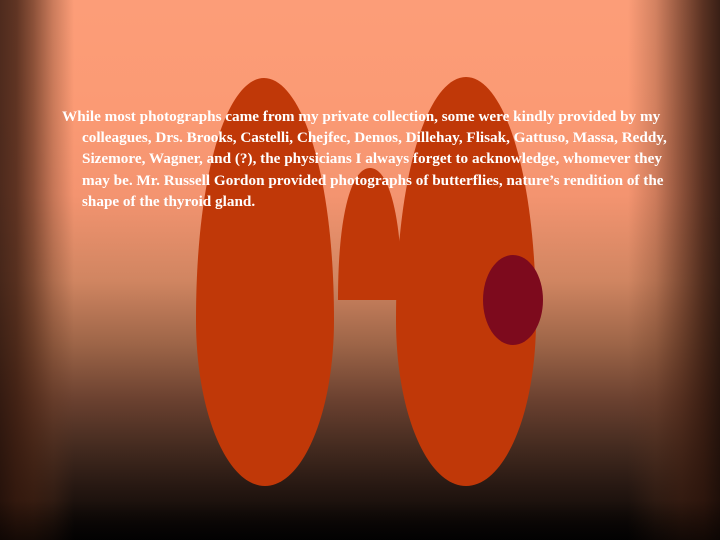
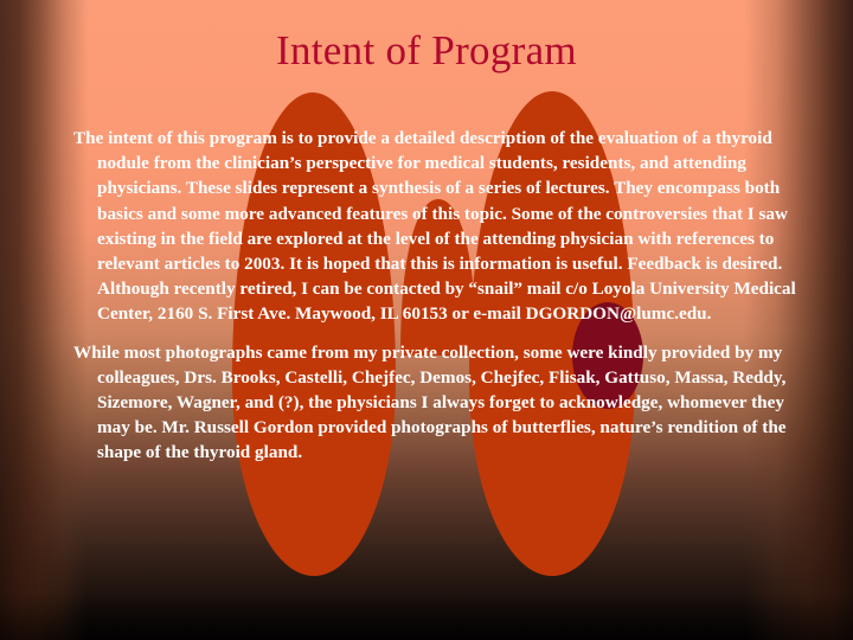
+ Intent of Program
+ The intent of this program is to provide a detailed description of the evaluation of a thyroid nodule from the clinician’s perspective for medical students, residents, and attending physicians. These slides represent a synthesis of a series of lectures. They encompass both basics and some more advanced features of this topic. Some of the controversies that I saw existing in the field are explored at the level of the attending physician with references to relevant articles to 2003. It is hoped that this is information is useful. Feedback is desired. Although recently retired, I can be contacted by “snail” mail c/o Loyola University Medical Center, 2160 S. First Ave. Maywood, IL 60153 or e-mail DGORDON@lumc.edu.
- While most photographs came from my private collection, some were kindly provided by my colleagues, Drs. Brooks, Castelli, Chejfec, Demos, Dillehay, Flisak, Gattuso, Massa, Reddy, Sizemore, Wagner, and (?), the physicians I always forget to acknowledge, whomever they may be. Mr. Russell Gordon provided photographs of butterflies, nature’s rendition of the shape of the thyroid gland.
+ While most photographs came from my private collection, some were kindly provided by my colleagues, Drs. Brooks, Castelli, Chejfec, Demos, Chejfec, Flisak, Gattuso, Massa, Reddy, Sizemore, Wagner, and (?), the physicians I always forget to acknowledge, whomever they may be. Mr. Russell Gordon provided photographs of butterflies, nature’s rendition of the shape of the thyroid gland.
